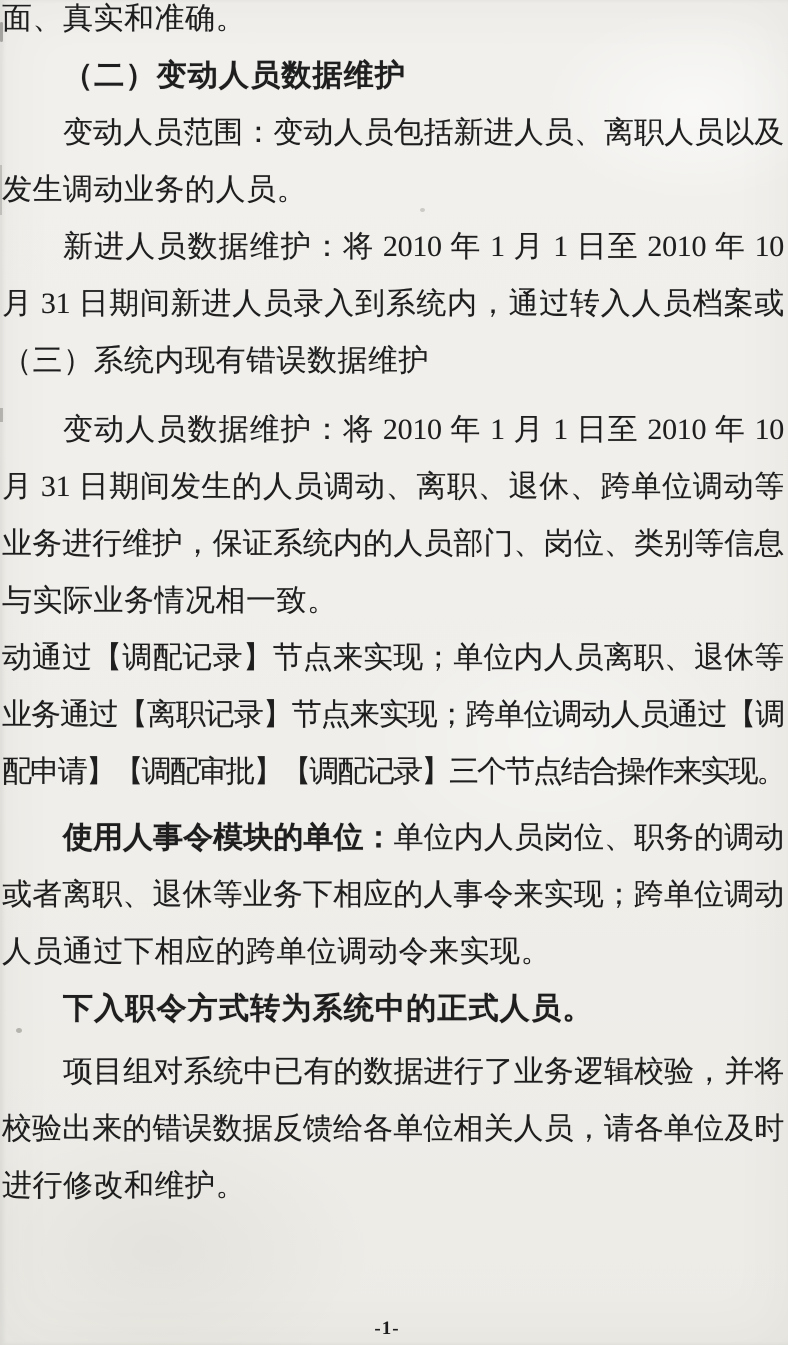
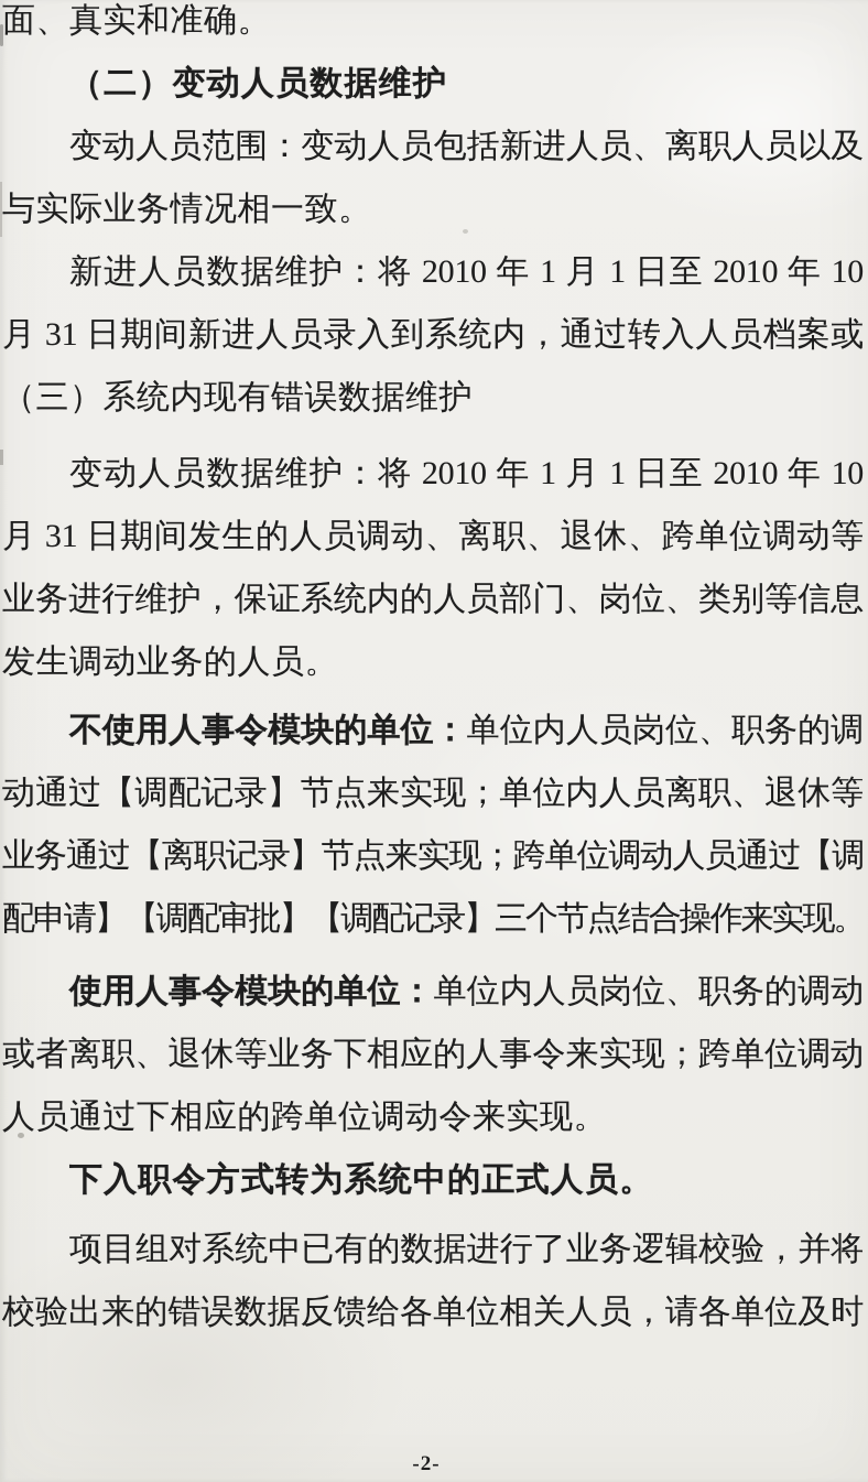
  面、真实和准确。
  （二）变动人员数据维护
  变动人员范围：变动人员包括新进人员、离职人员以及
- 发生调动业务的人员。
+ 与实际业务情况相一致。
  新进人员数据维护：将 2010 年 1 月 1 日至 2010 年 10
  月 31 日期间新进人员录入到系统内，通过转入人员档案或
  （三）系统内现有错误数据维护
  变动人员数据维护：将 2010 年 1 月 1 日至 2010 年 10
  月 31 日期间发生的人员调动、离职、退休、跨单位调动等
  业务进行维护，保证系统内的人员部门、岗位、类别等信息
- 与实际业务情况相一致。
+ 发生调动业务的人员。
+ 不使用人事令模块的单位：单位内人员岗位、职务的调
  动通过【调配记录】节点来实现；单位内人员离职、退休等
  业务通过【离职记录】节点来实现；跨单位调动人员通过【调
  配申请】【调配审批】【调配记录】三个节点结合操作来实现。
  使用人事令模块的单位：单位内人员岗位、职务的调动
  或者离职、退休等业务下相应的人事令来实现；跨单位调动
  人员通过下相应的跨单位调动令来实现。
  下入职令方式转为系统中的正式人员。
  项目组对系统中已有的数据进行了业务逻辑校验，并将
  校验出来的错误数据反馈给各单位相关人员，请各单位及时
- 进行修改和维护。
- -1-
+ -2-
